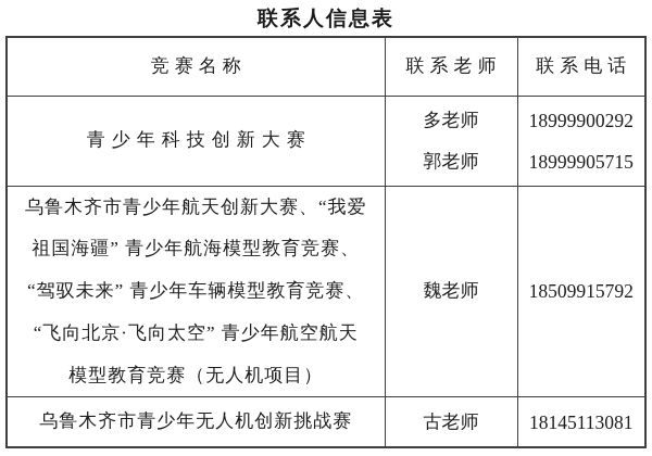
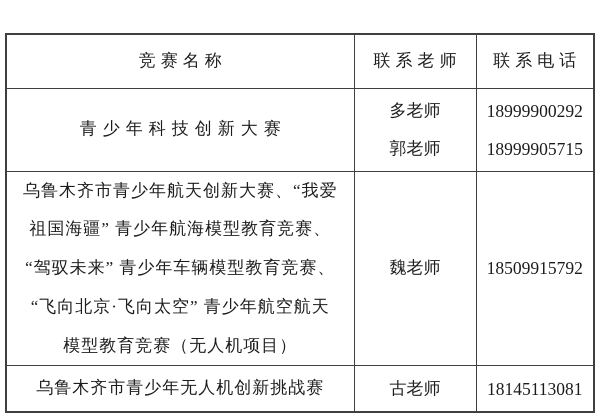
- 联系人信息表
  竞赛名称	联系老师	联系电话
  青少年科技创新大赛	多老师 郭老师	18999900292 18999905715
  乌鲁木齐市青少年航天创新大赛、“我爱 祖国海疆” 青少年航海模型教育竞赛、 “驾驭未来” 青少年车辆模型教育竞赛、 “飞向北京·飞向太空” 青少年航空航天 模型教育竞赛（无人机项目）	魏老师	18509915792
  乌鲁木齐市青少年无人机创新挑战赛	古老师	18145113081
